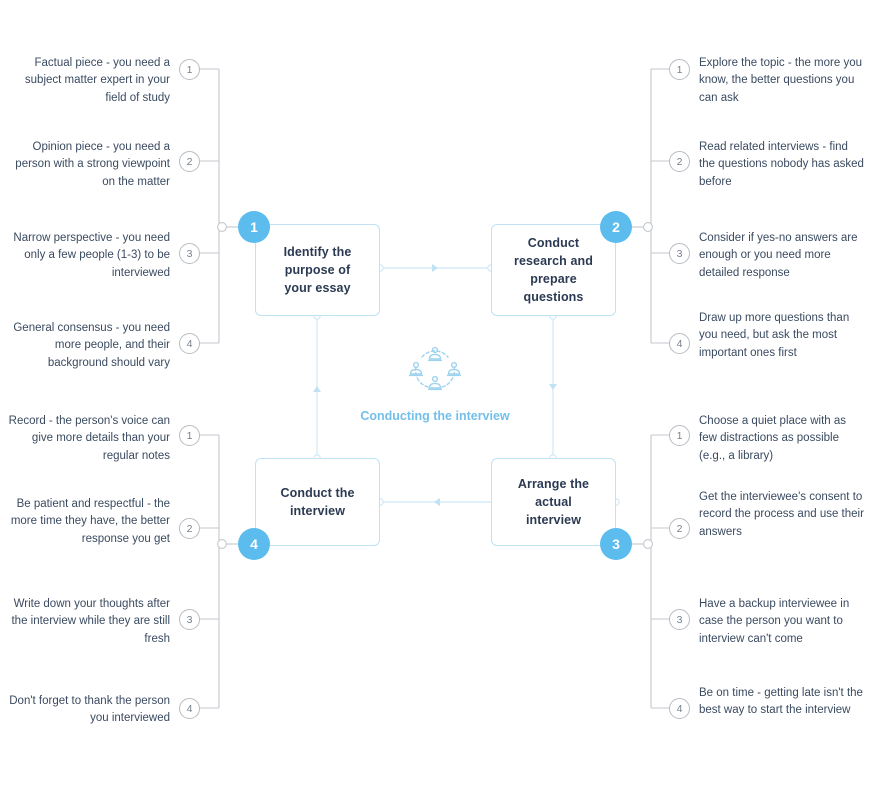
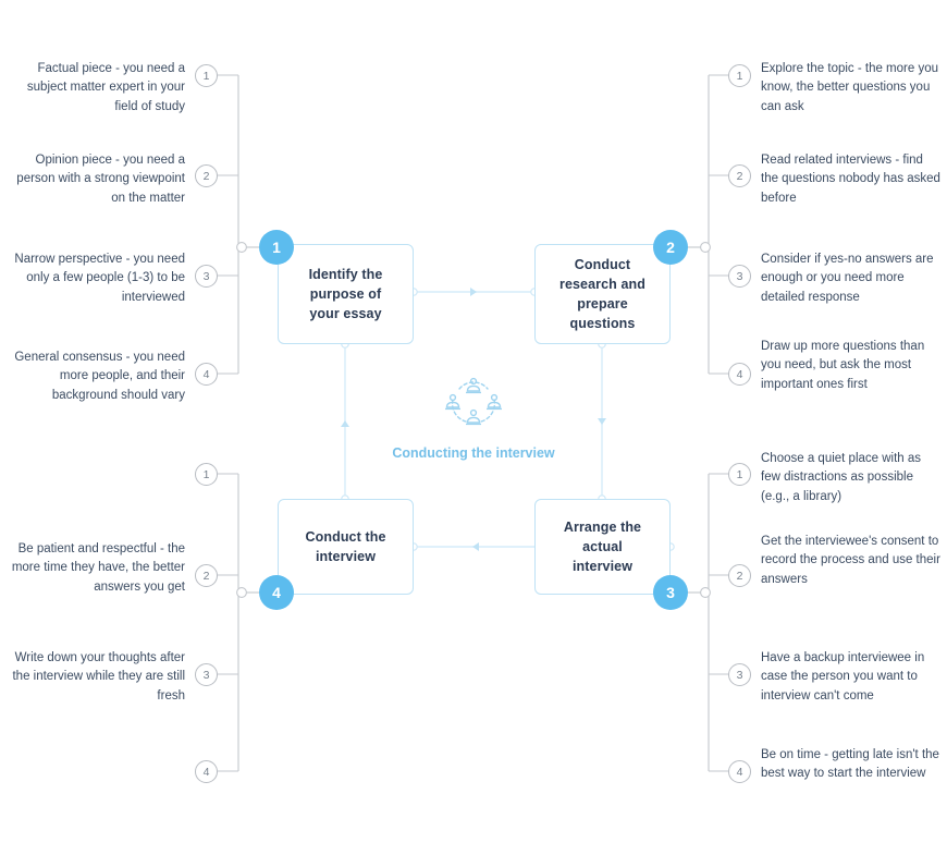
  Identify the purpose of your essay
  Conduct research and prepare questions
  Arrange the actual interview
  Conduct the interview
  1
  2
  3
  4
  Conducting the interview
  1
  2
  3
  4
  Factual piece - you need a subject matter expert in your field of study
  Opinion piece - you need a person with a strong viewpoint on the matter
  Narrow perspective - you need only a few people (1-3) to be interviewed
  General consensus - you need more people, and their background should vary
  1
  2
  3
  4
  Explore the topic - the more you know, the better questions you can ask
  Read related interviews - find the questions nobody has asked before
  Consider if yes-no answers are enough or you need more detailed response
  Draw up more questions than you need, but ask the most important ones first
  1
  2
  3
  4
- Record - the person's voice can give more details than your regular notes
- Be patient and respectful - the more time they have, the better response you get
+ Be patient and respectful - the more time they have, the better answers you get
  Write down your thoughts after the interview while they are still fresh
- Don't forget to thank the person you interviewed
  1
  2
  3
  4
  Choose a quiet place with as few distractions as possible (e.g., a library)
  Get the interviewee's consent to record the process and use their answers
  Have a backup interviewee in case the person you want to interview can't come
  Be on time - getting late isn't the best way to start the interview
